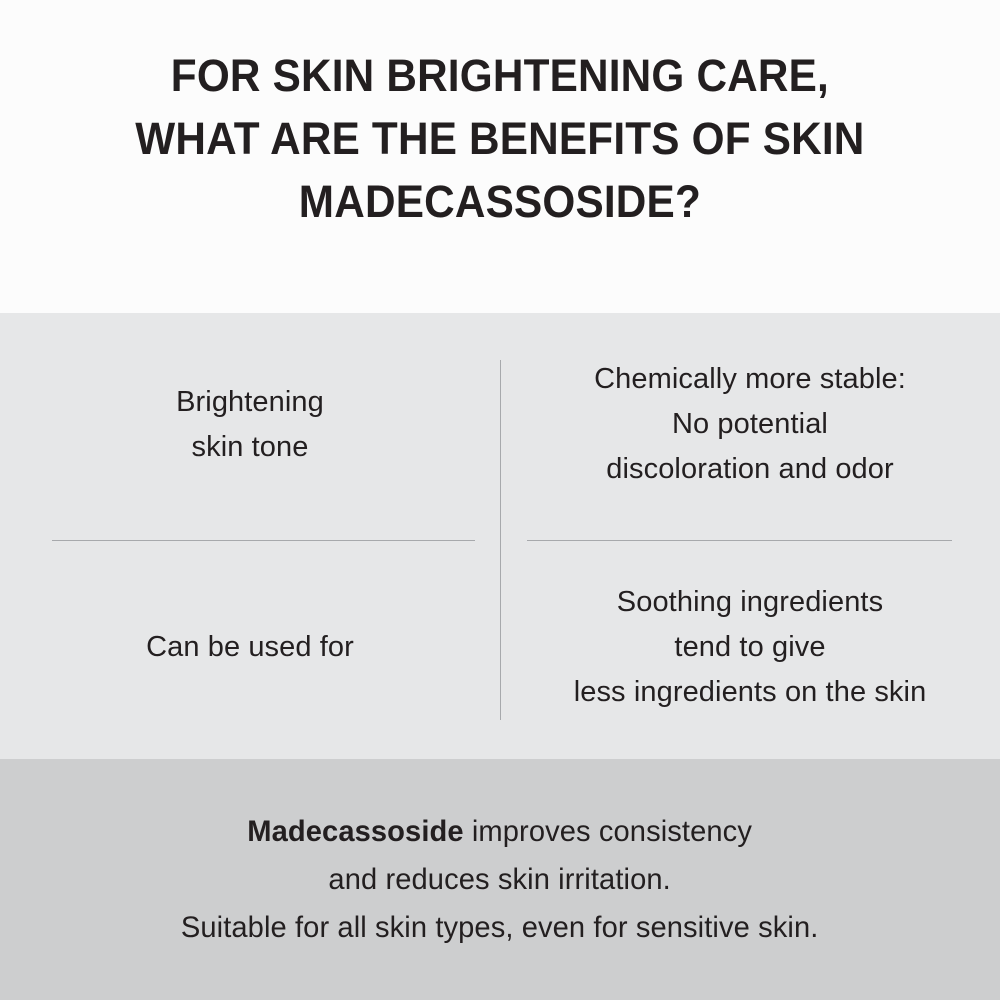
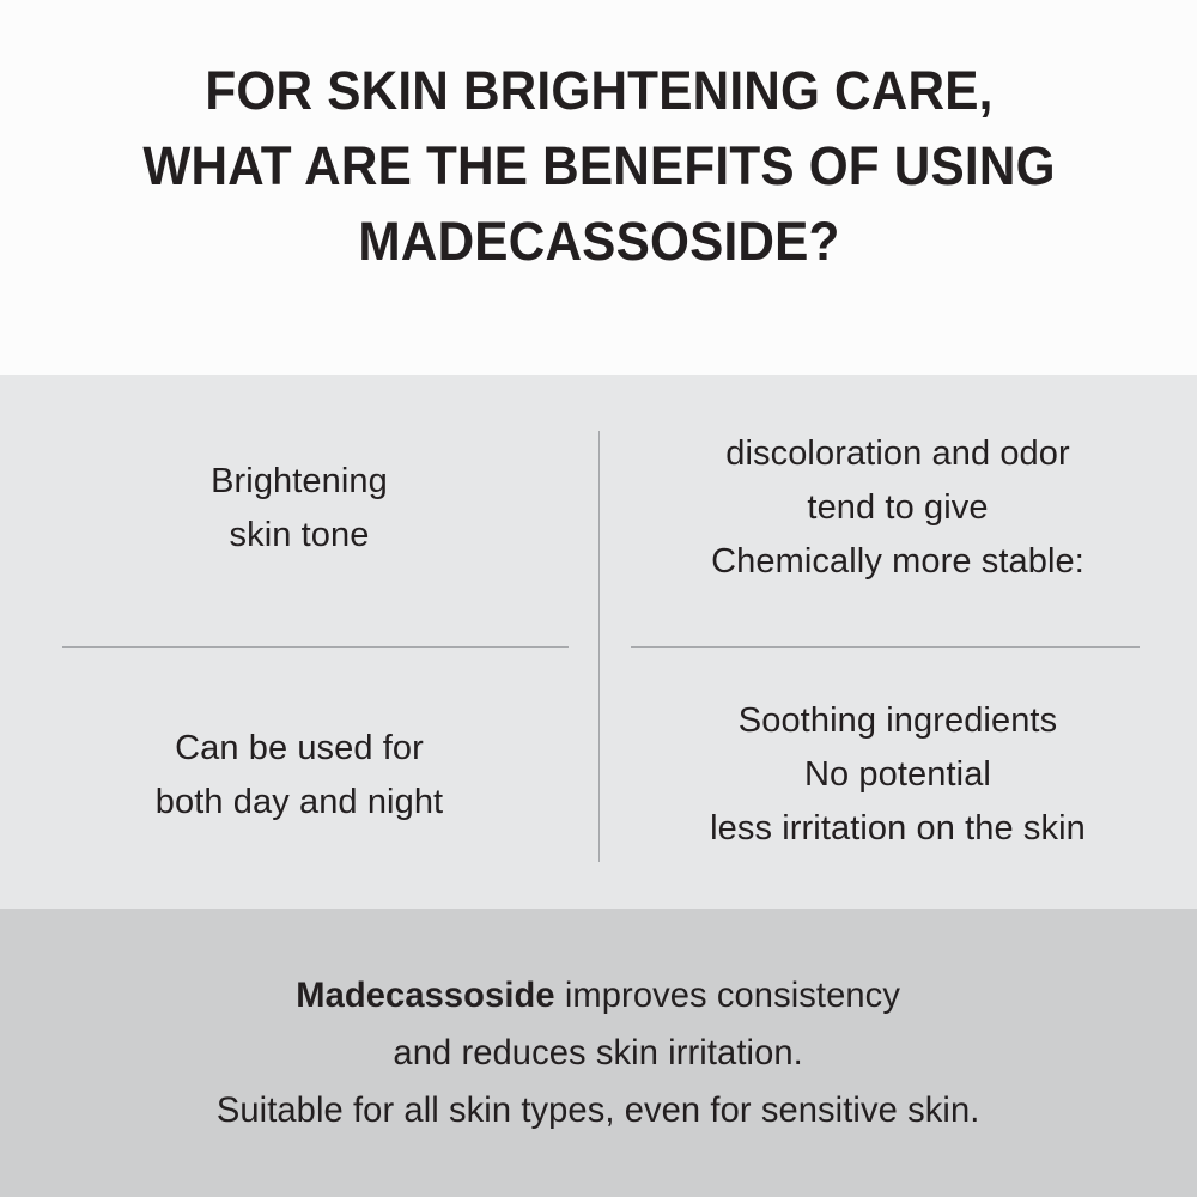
  FOR SKIN BRIGHTENING CARE,
- WHAT ARE THE BENEFITS OF SKIN
+ WHAT ARE THE BENEFITS OF USING
  MADECASSOSIDE?
  Brightening
  skin tone
- Chemically more stable:
+ discoloration and odor
- No potential
+ tend to give
- discoloration and odor
+ Chemically more stable:
  Can be used for
+ both day and night
  Soothing ingredients
- tend to give
+ No potential
- less ingredients on the skin
+ less irritation on the skin
  Madecassoside improves consistency
  and reduces skin irritation.
  Suitable for all skin types, even for sensitive skin.
